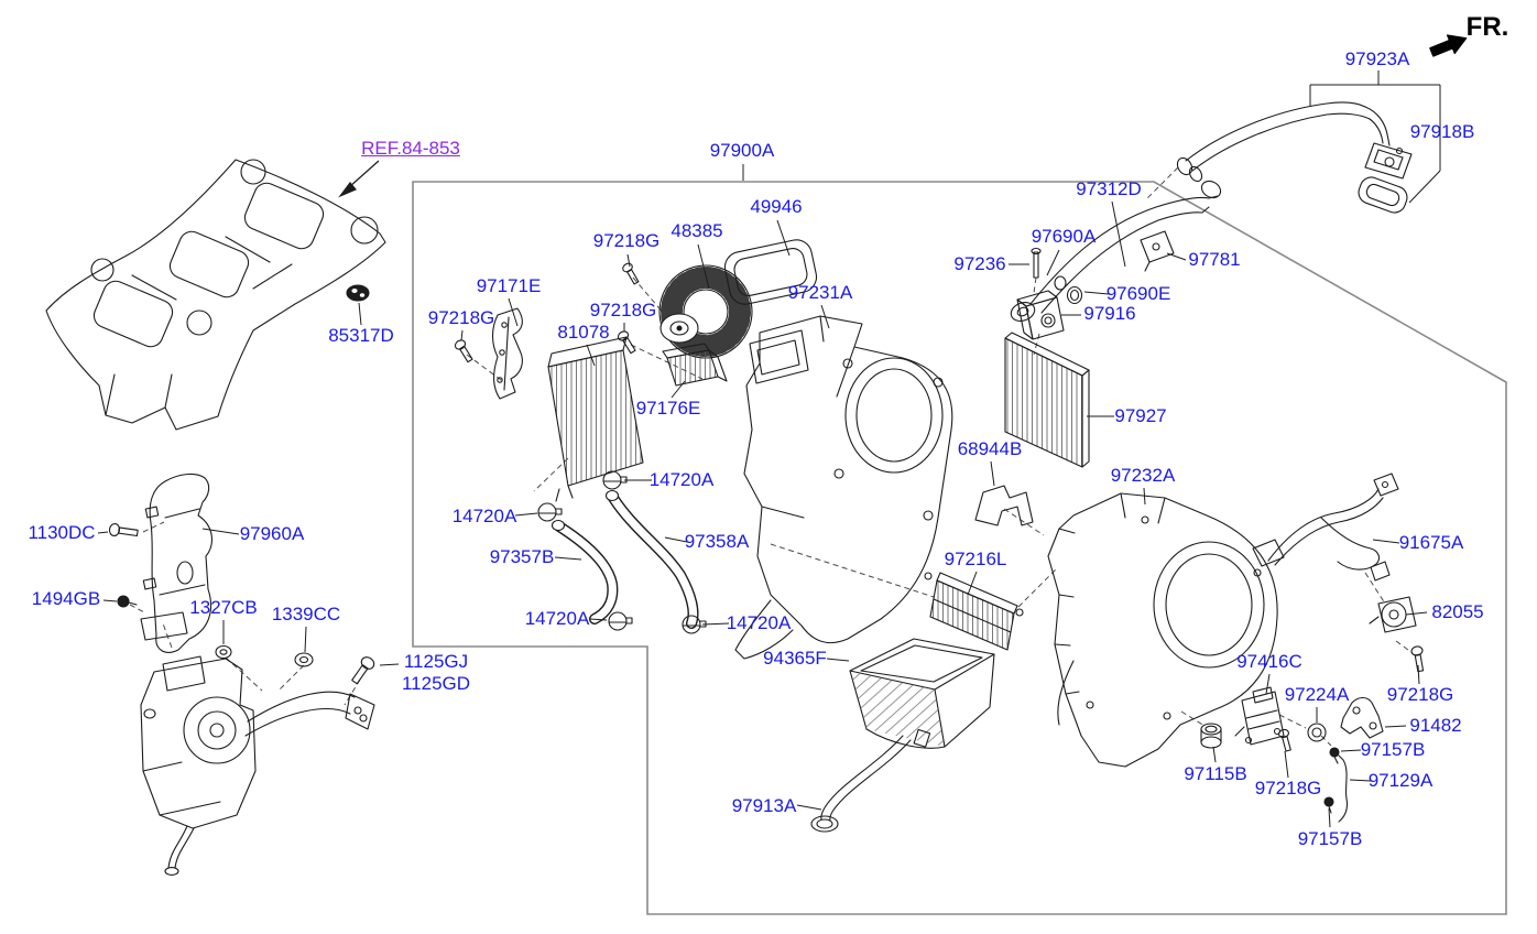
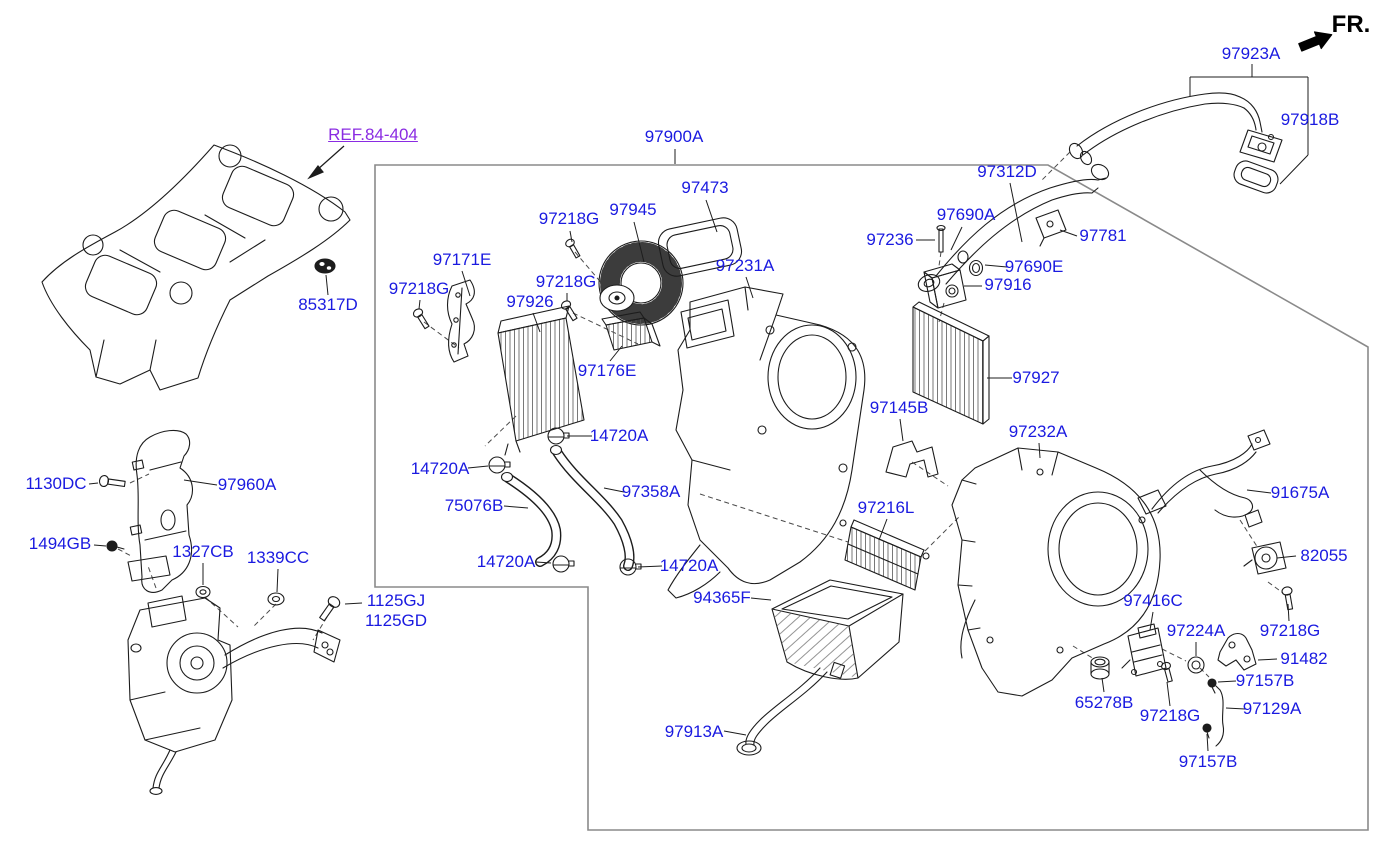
  FR.
- REF.84-853
+ REF.84-404
  97923A
  97918B
  97900A
- 49946
+ 97473
- 48385
+ 97945
  97218G
  97312D
  97690A
  97236
  97781
  97690E
  97916
  97171E
  97218G
- 81078
+ 97926
  97218G
  97176E
  97231A
  97927
- 68944B
+ 97145B
  97232A
  85317D
  14720A
  14720A
- 97357B
+ 75076B
  97358A
  14720A
  14720A
  1130DC
  97960A
  1494GB
  1327CB
  1339CC
  1125GJ
  1125GD
  97216L
  94365F
  97913A
  91675A
  82055
  97416C
  97224A
  97218G
  91482
  97157B
- 97115B
+ 65278B
  97218G
  97129A
  97157B
